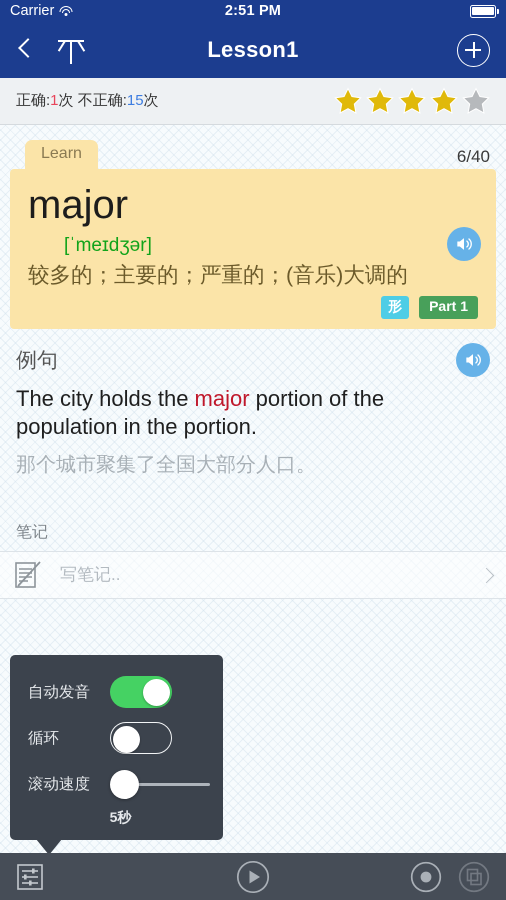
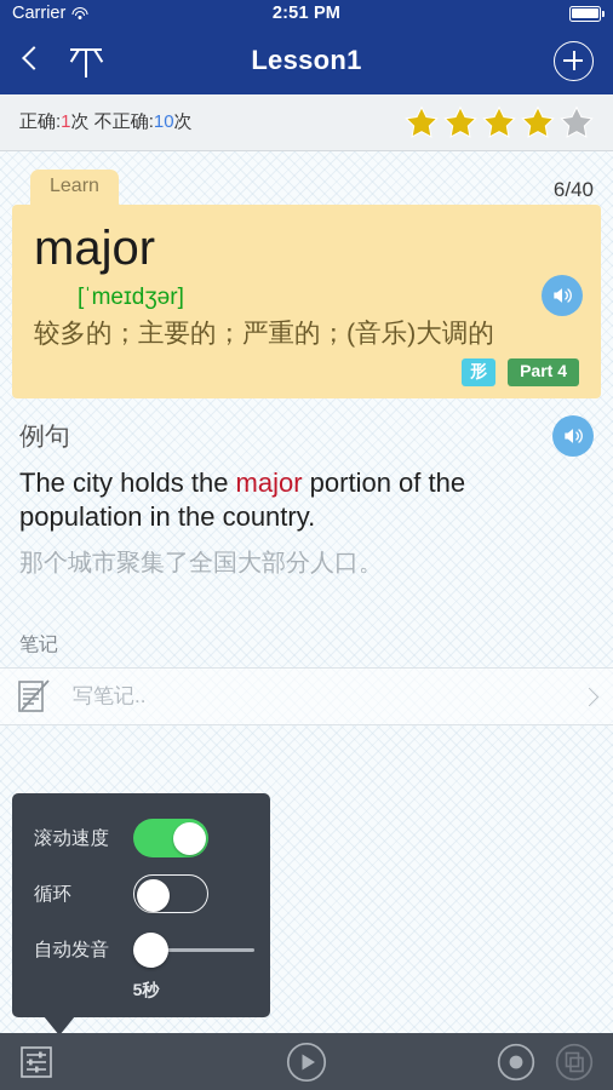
  Carrier
  2:51 PM
  Lesson1
- 正确:1次 不正确:15次
+ 正确:1次 不正确:10次
  Learn
  6/40
  major
  [ˈmeɪdʒər]
  较多的；主要的；严重的；(音乐)大调的
  形
- Part 1
+ Part 4
  例句
- The city holds the major portion of the population in the portion.
+ The city holds the major portion of the population in the country.
  那个城市聚集了全国大部分人口。
  笔记
  写笔记..
- 自动发音
+ 滚动速度
  循环
- 滚动速度
+ 自动发音
  5秒
